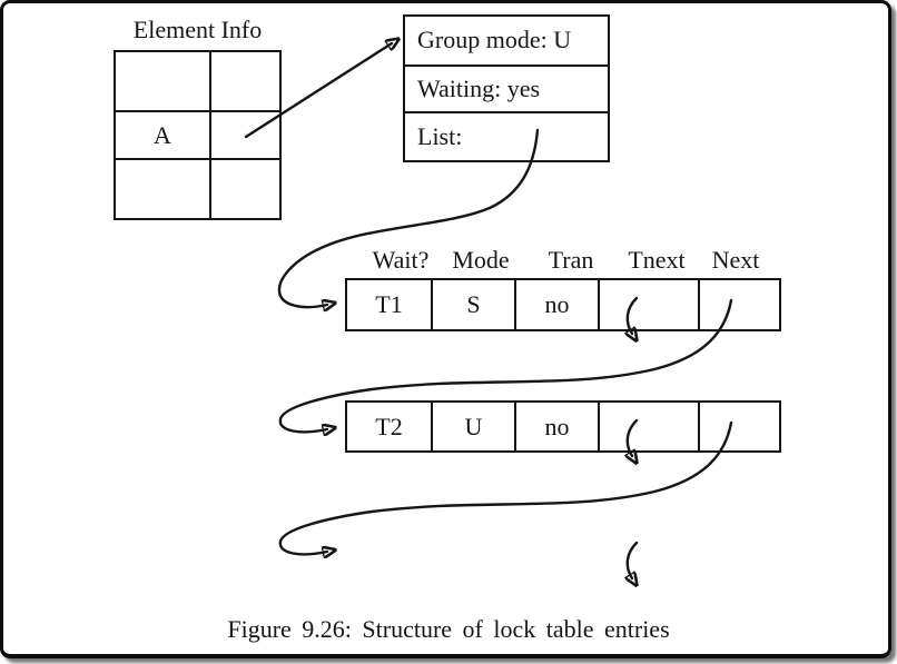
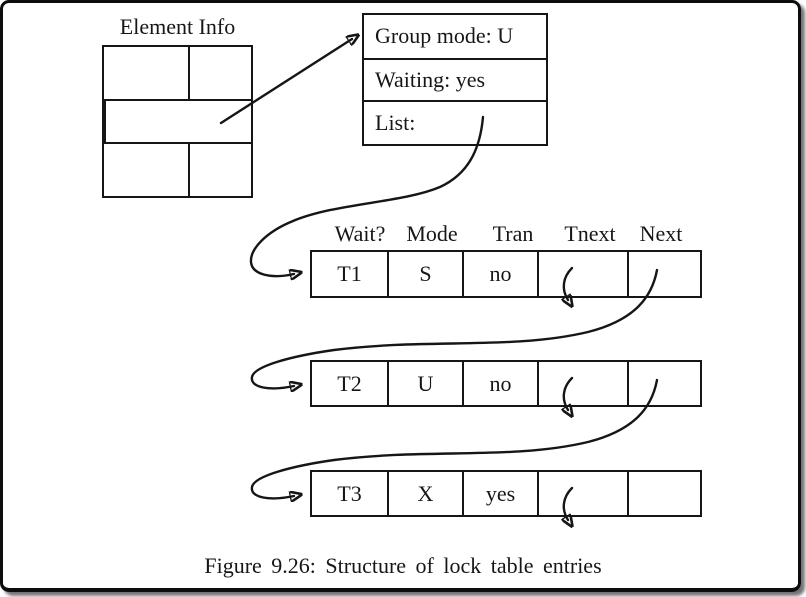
  Element Info
- A
  Group mode: U
  Waiting: yes
  List:
  Wait?
  Mode
  Tran
  Tnext
  Next
  T1
  S
  no
  T2
  U
  no
+ T3
+ X
+ yes
  Figure 9.26: Structure of lock table entries
